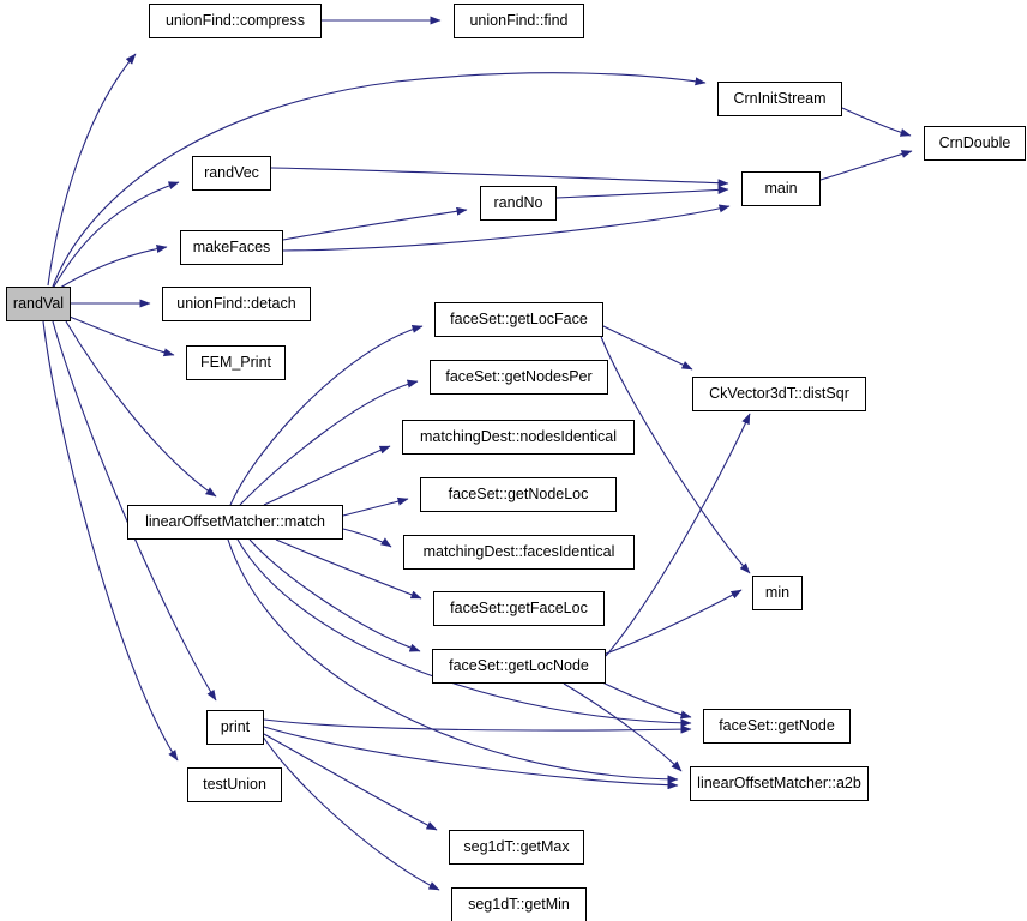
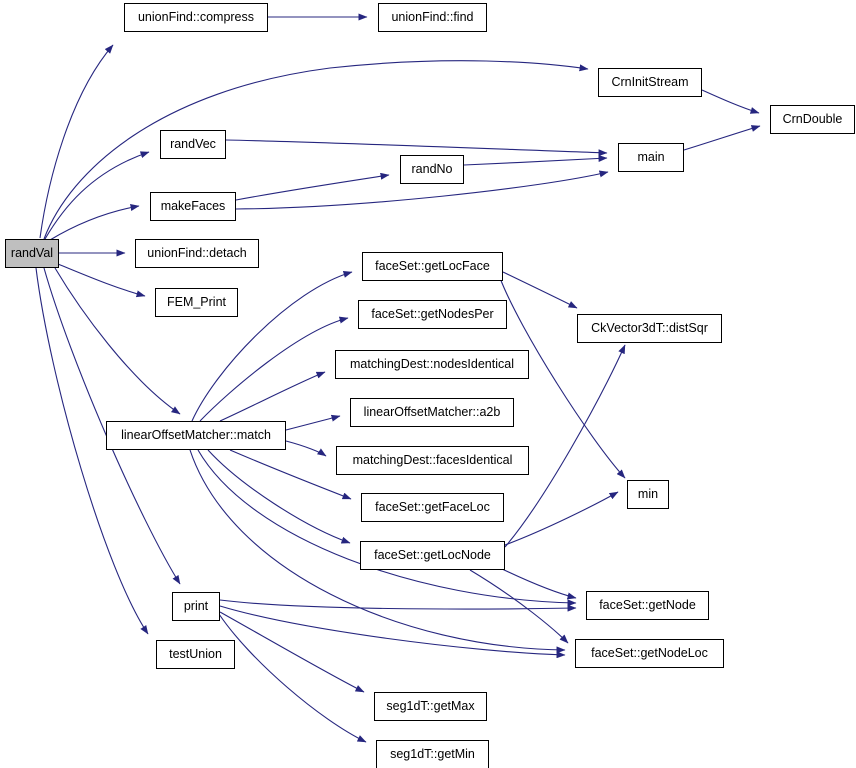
  randVal
  unionFind::compress
  unionFind::find
  CrnInitStream
  CrnDouble
  randVec
  randNo
  main
  makeFaces
  unionFind::detach
  FEM_Print
  faceSet::getLocFace
  faceSet::getNodesPer
  matchingDest::nodesIdentical
- faceSet::getNodeLoc
+ linearOffsetMatcher::a2b
  matchingDest::facesIdentical
  linearOffsetMatcher::match
  faceSet::getFaceLoc
  faceSet::getLocNode
  CkVector3dT::distSqr
  min
  faceSet::getNode
- linearOffsetMatcher::a2b
+ faceSet::getNodeLoc
  print
  testUnion
  seg1dT::getMax
  seg1dT::getMin
